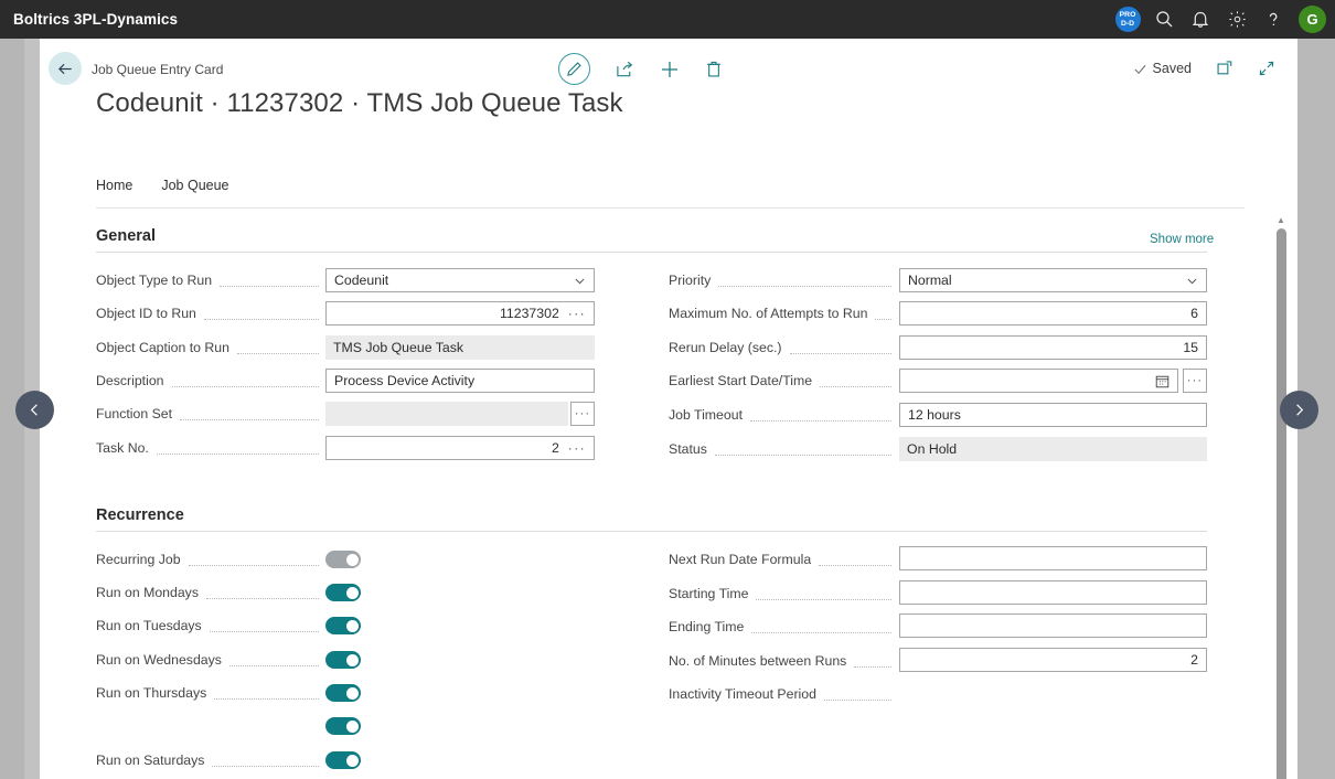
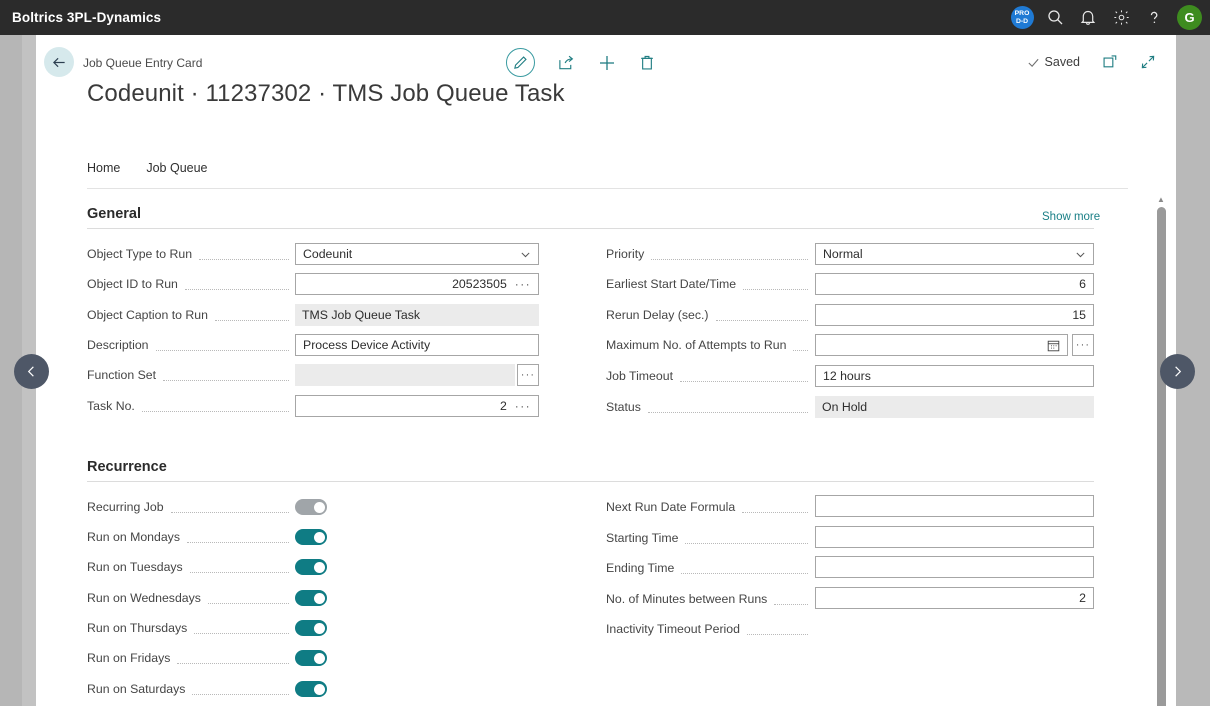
  Boltrics 3PL-Dynamics
  G
  Job Queue Entry Card
  Codeunit · 11237302 · TMS Job Queue Task
  Saved
  Home
  Job Queue
  General
  Show more
  Object Type to Run
  Codeunit
  Object ID to Run
- 11237302
+ 20523505
  ···
  Object Caption to Run
  TMS Job Queue Task
  Description
  Process Device Activity
  Function Set
  ···
  Task No.
  2
  ···
  Priority
  Normal
- Maximum No. of Attempts to Run
+ Earliest Start Date/Time
  6
  Rerun Delay (sec.)
  15
- Earliest Start Date/Time
+ Maximum No. of Attempts to Run
  ···
  Job Timeout
  12 hours
  Status
  On Hold
  Recurrence
  Recurring Job
  Run on Mondays
  Run on Tuesdays
  Run on Wednesdays
  Run on Thursdays
+ Run on Fridays
  Run on Saturdays
  Next Run Date Formula
  Starting Time
  Ending Time
  No. of Minutes between Runs
  2
  Inactivity Timeout Period
  ▲
